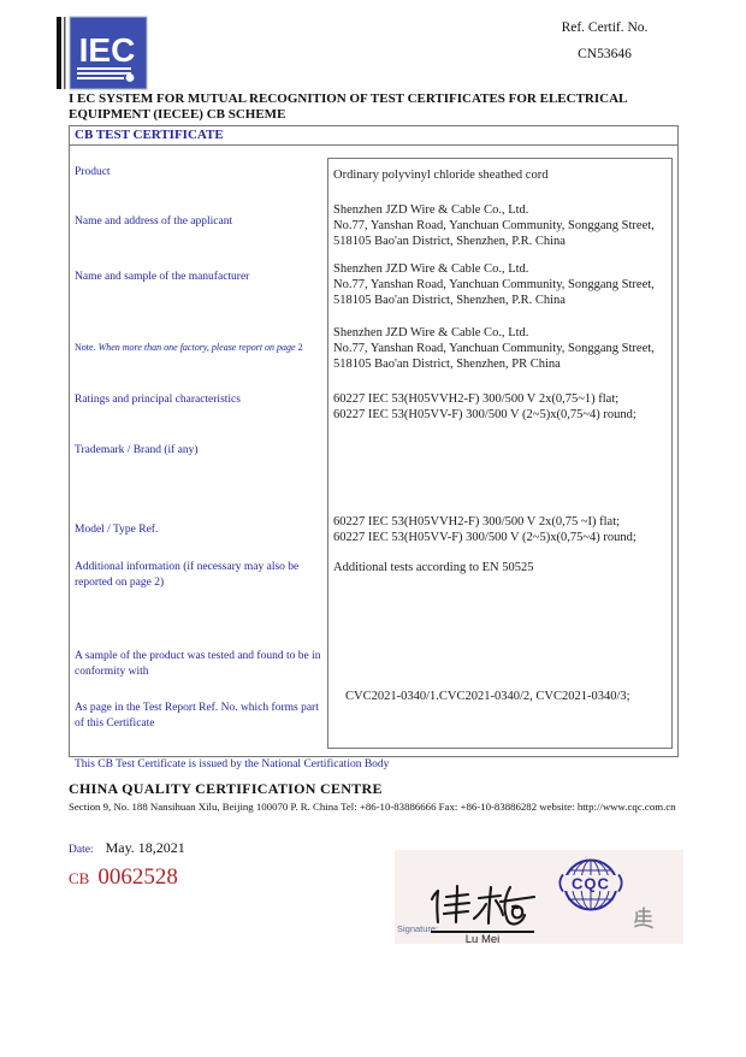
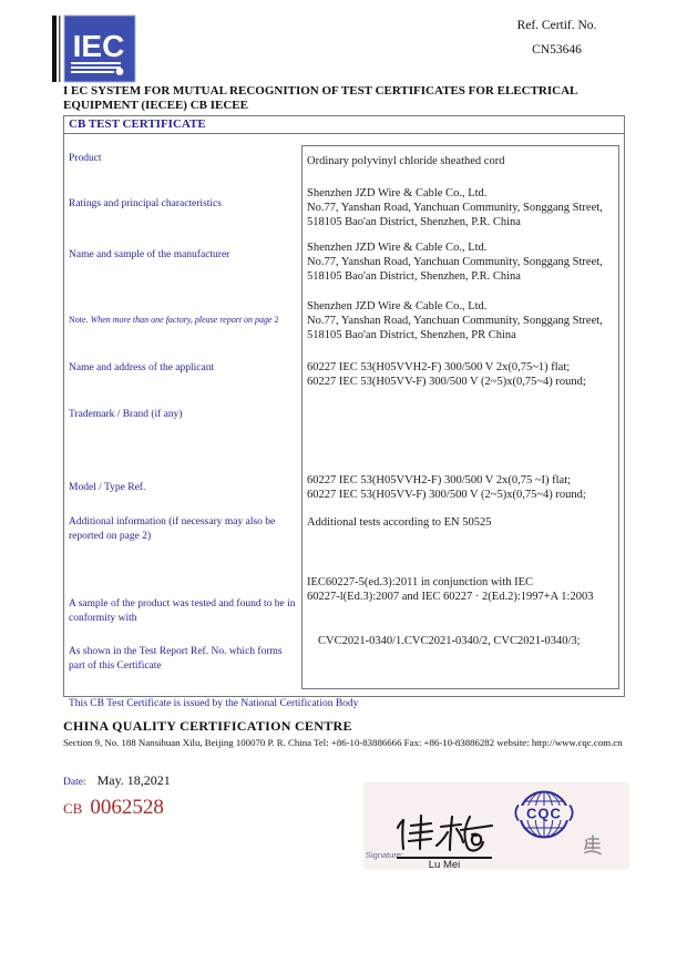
  IEC
  Ref. Certif. No.
  CN53646
- I EC SYSTEM FOR MUTUAL RECOGNITION OF TEST CERTIFICATES FOR ELECTRICAL EQUIPMENT (IECEE) CB SCHEME
+ I EC SYSTEM FOR MUTUAL RECOGNITION OF TEST CERTIFICATES FOR ELECTRICAL EQUIPMENT (IECEE) CB IECEE
  CB TEST CERTIFICATE
  Product
- Name and address of the applicant
+ Ratings and principal characteristics
  Name and sample of the manufacturer
  Note. When more than one factory, please report on page 2
- Ratings and principal characteristics
+ Name and address of the applicant
  Trademark / Brand (if any)
  Model / Type Ref.
  Additional information (if necessary may also be reported on page 2)
  A sample of the product was tested and found to be in conformity with
- As page in the Test Report Ref. No. which forms part of this Certificate
+ As shown in the Test Report Ref. No. which forms part of this Certificate
  Ordinary polyvinyl chloride sheathed cord
  Shenzhen JZD Wire & Cable Co., Ltd.
  No.77, Yanshan Road, Yanchuan Community, Songgang Street,
  518105 Bao'an District, Shenzhen, P.R. China
  Shenzhen JZD Wire & Cable Co., Ltd.
  No.77, Yanshan Road, Yanchuan Community, Songgang Street,
  518105 Bao'an District, Shenzhen, P.R. China
  Shenzhen JZD Wire & Cable Co., Ltd.
  No.77, Yanshan Road, Yanchuan Community, Songgang Street,
  518105 Bao'an District, Shenzhen, PR China
  60227 IEC 53(H05VVH2-F) 300/500 V 2x(0,75~1) flat;
  60227 IEC 53(H05VV-F) 300/500 V (2~5)x(0,75~4) round;
  60227 IEC 53(H05VVH2-F) 300/500 V 2x(0,75 ~I) flat;
  60227 IEC 53(H05VV-F) 300/500 V (2~5)x(0,75~4) round;
  Additional tests according to EN 50525
+ IEC60227-5(ed.3):2011 in conjunction with IEC
+ 60227-l(Ed.3):2007 and IEC 60227 · 2(Ed.2):1997+A 1:2003
  CVC2021-0340/1.CVC2021-0340/2, CVC2021-0340/3;
  This CB Test Certificate is issued by the National Certification Body
  CHINA QUALITY CERTIFICATION CENTRE
  Section 9, No. 188 Nansihuan Xilu, Beijing 100070 P. R. China Tel: +86-10-83886666 Fax: +86-10-83886282 website: http://www.cqc.com.cn
  Date: May. 18,2021
  CB 0062528
  CQC
  Signature:
  Lu Mei
